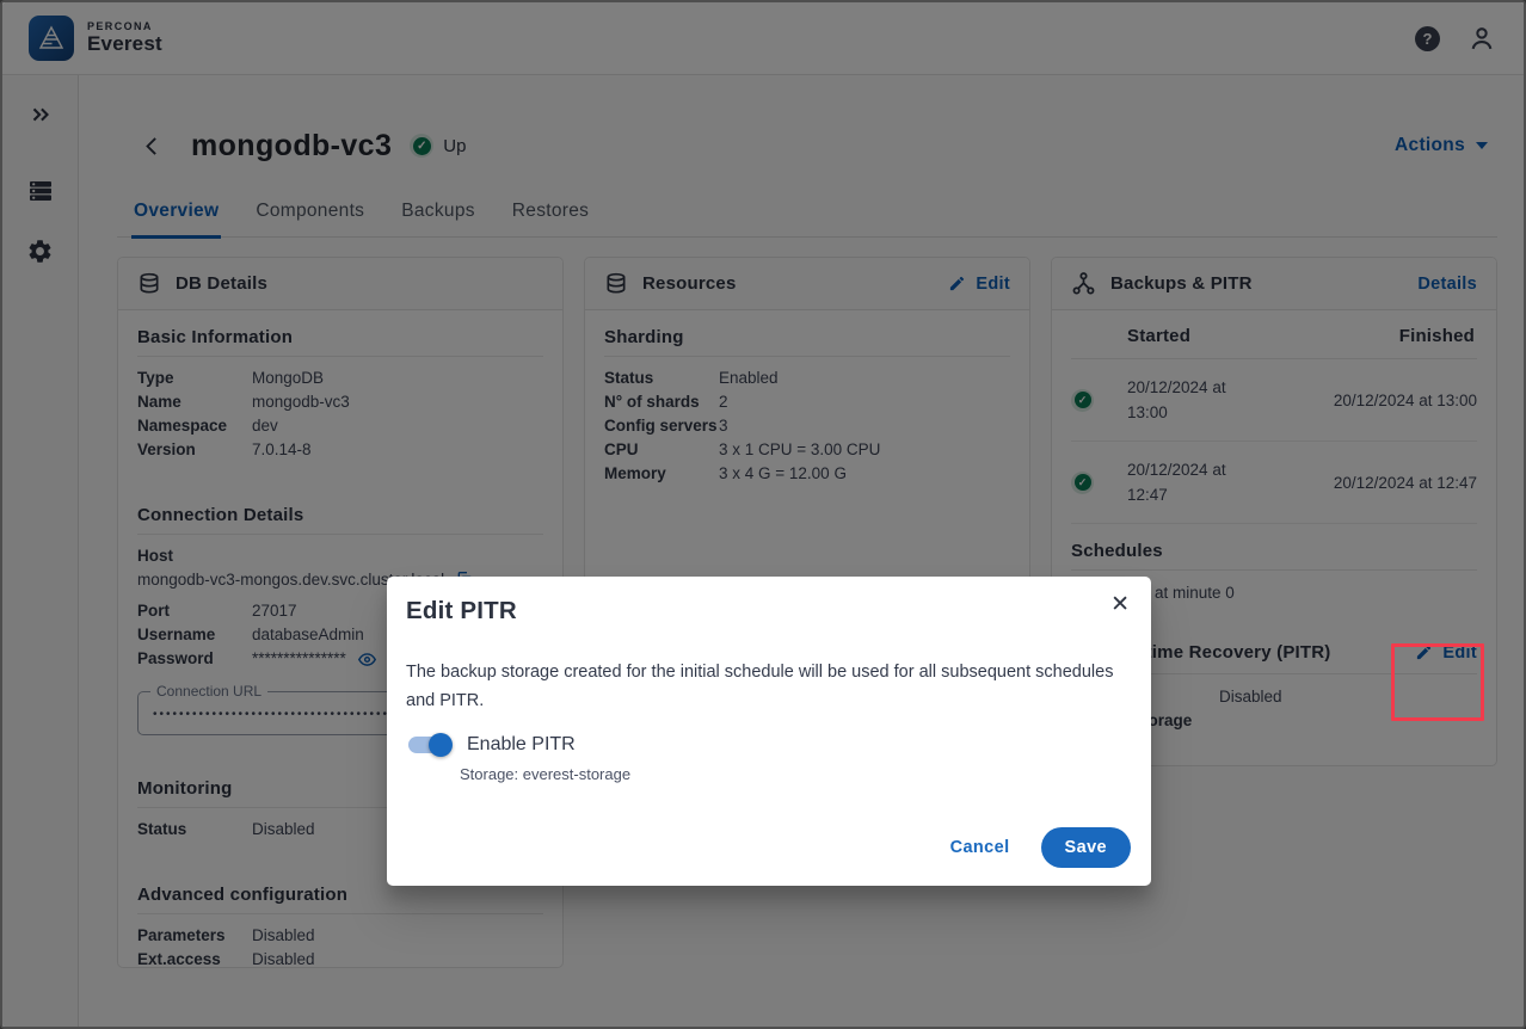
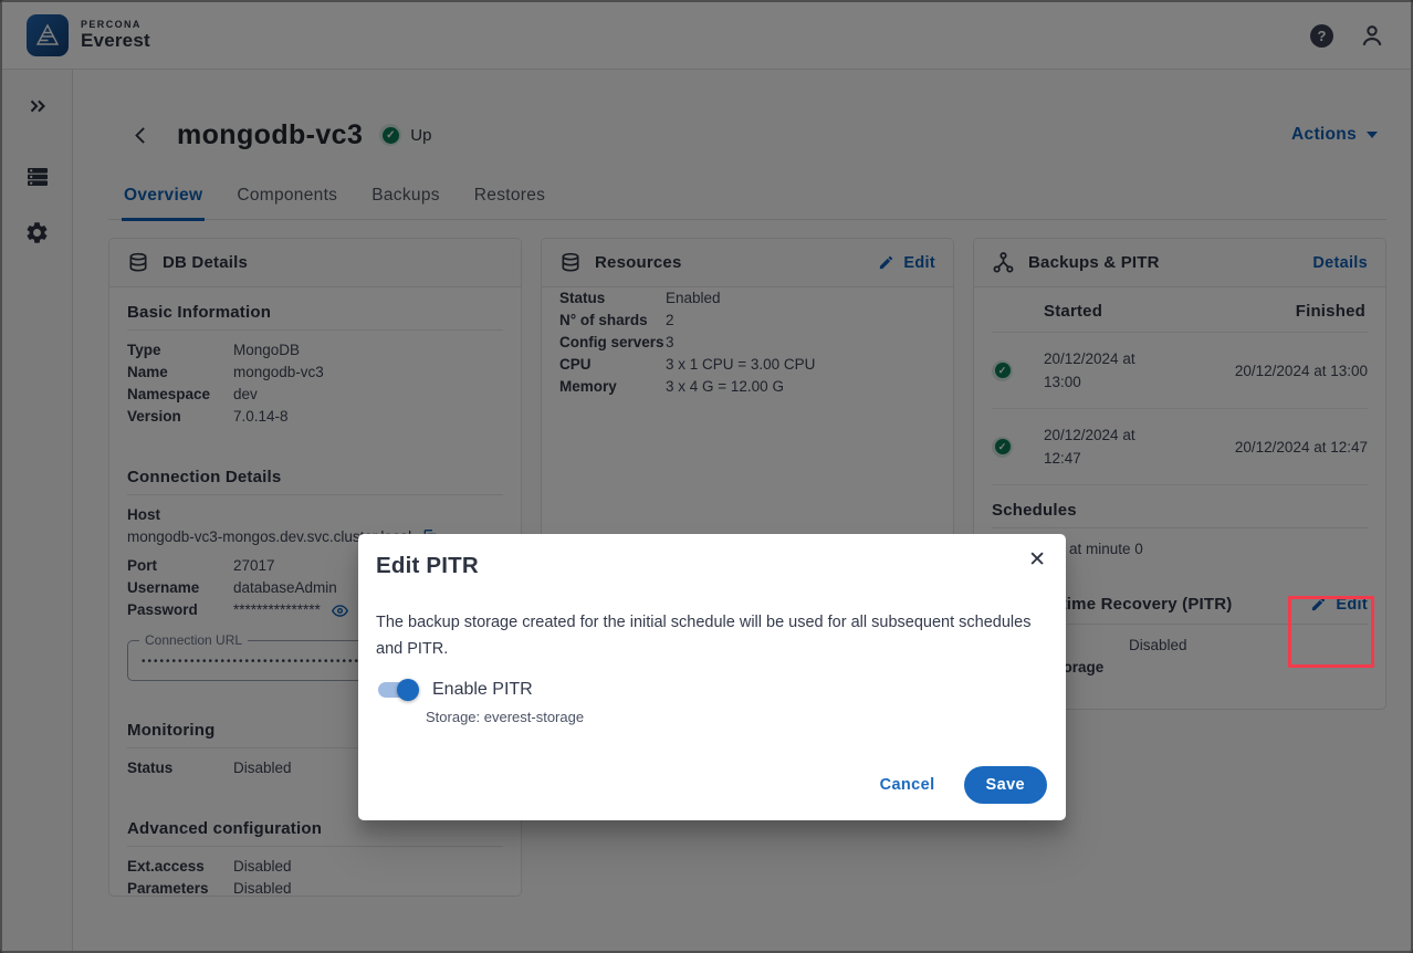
  PERCONA
  Everest
  ?
  mongodb-vc3
  ✓
  Up
  Actions
  Overview
  Components
  Backups
  Restores
  DB Details
  Basic Information
  Type
  MongoDB
  Name
  mongodb-vc3
  Namespace
  dev
  Version
  7.0.14-8
  Connection Details
  Host
  mongodb-vc3-mongos.dev.svc.clus
  Port
  27017
  Username
  databaseAdmin
  Password
  ***************
  Connection URL
  Monitoring
  Status
  Disabled
  Advanced configuration
- Parameters
+ Ext.access
  Disabled
- Ext.access
+ Parameters
  Disabled
  Resources
  Edit
- Sharding
  Status
  Enabled
  N° of shards
  2
  Config servers
  3
  CPU
  3 x 1 CPU = 3.00 CPU
  Memory
  3 x 4 G = 12.00 G
  Backups & PITR
  Details
  Started
  Finished
  ✓
  20/12/2024 at 13:00
  20/12/2024 at 13:00
  ✓
  20/12/2024 at 12:47
  20/12/2024 at 12:47
  Schedules
  at minute 0
  Edit
  Disabled
  Edit PITR
  ✕
  The backup storage created for the initial schedule will be used for all subsequent schedules and PITR.
  Enable PITR
  Storage: everest-storage
  Cancel
  Save
